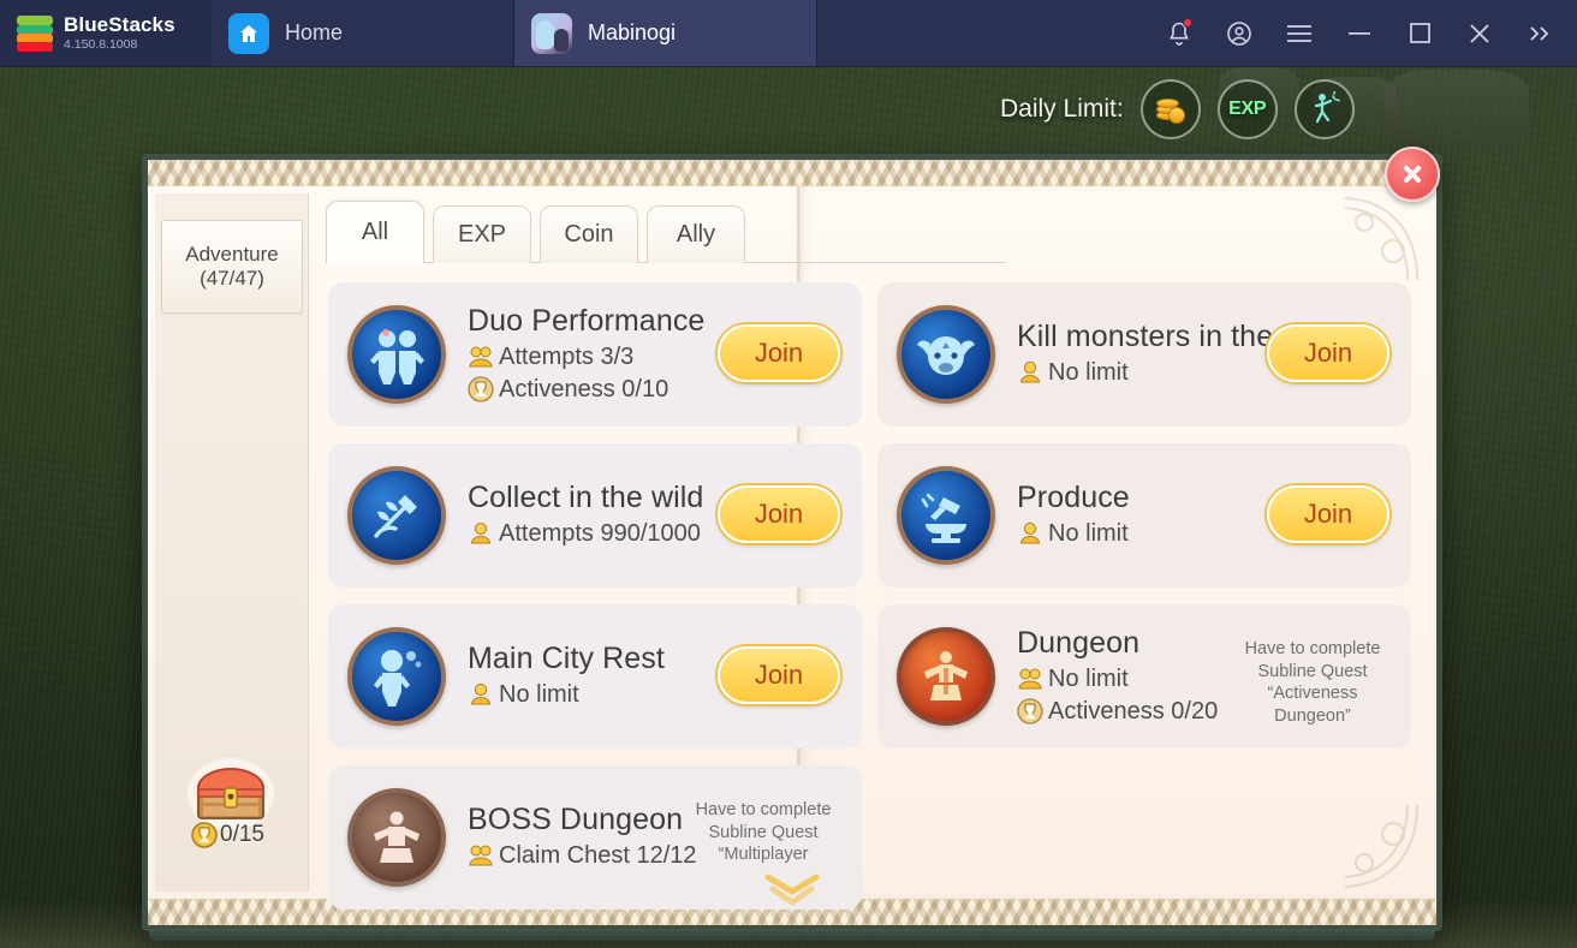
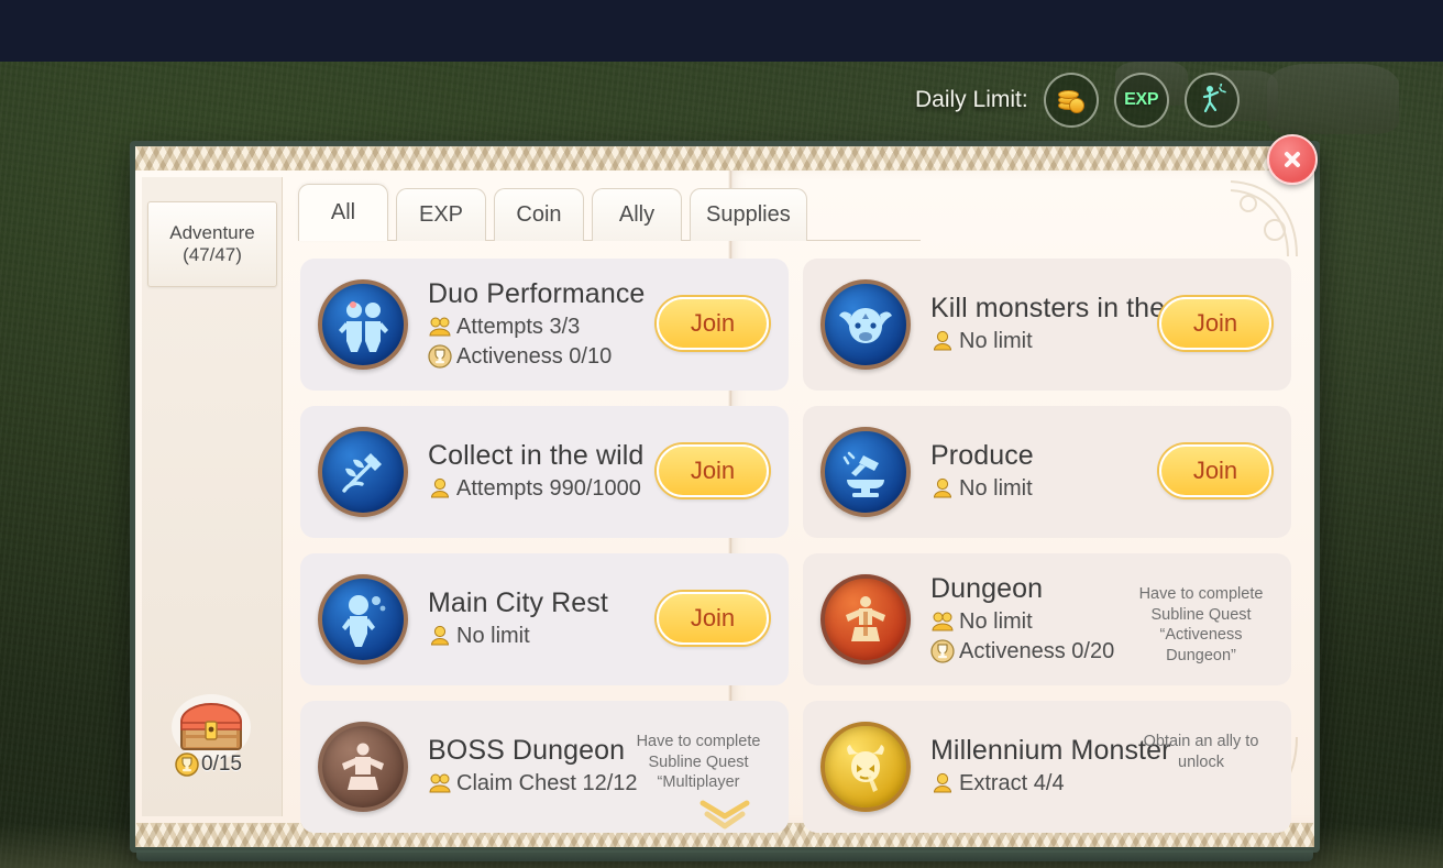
- BlueStacks
- 4.150.8.1008
- Home
- Mabinogi
  Daily Limit:
  EXP
  Adventure
  (47/47)
  0/15
  All
  EXP
  Coin
  Ally
+ Supplies
  Duo Performance
  Attempts 3/3
  Activeness 0/10
  Join
  Collect in the wild
  Attempts 990/1000
  Join
  Main City Rest
  No limit
  Join
  BOSS Dungeon
  Claim Chest 12/12
  Have to complete Subline Quest “Multiplayer
  Kill monsters in the
  No limit
  Join
  Produce
  No limit
  Join
  Dungeon
  No limit
  Activeness 0/20
  Have to complete Subline Quest “Activeness Dungeon”
+ Millennium Monster
+ Extract 4/4
+ Obtain an ally to unlock
